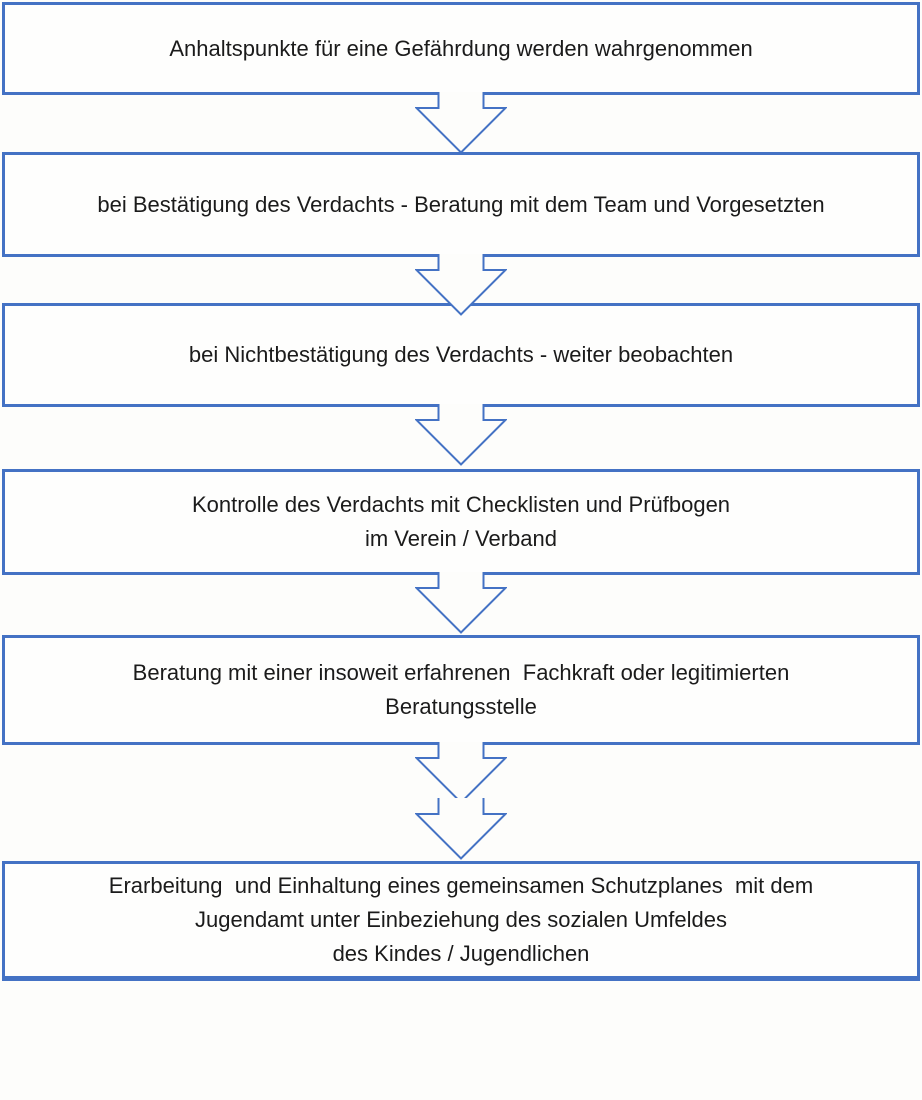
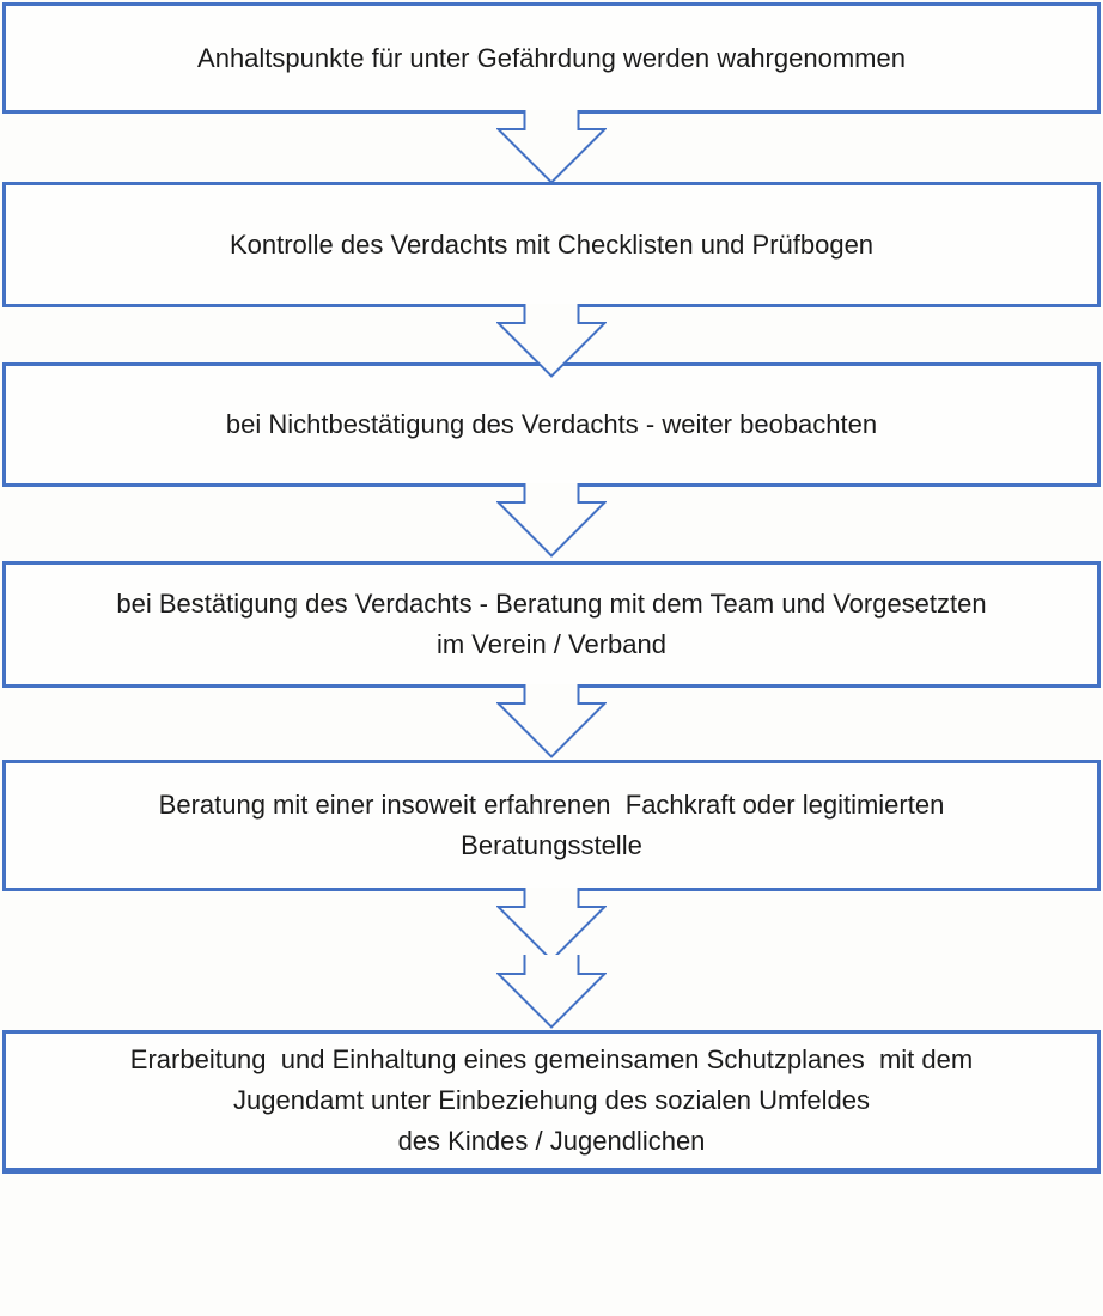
- Anhaltspunkte für eine Gefährdung werden wahrgenommen
+ Anhaltspunkte für unter Gefährdung werden wahrgenommen
- bei Bestätigung des Verdachts - Beratung mit dem Team und Vorgesetzten
+ Kontrolle des Verdachts mit Checklisten und Prüfbogen
  bei Nichtbestätigung des Verdachts - weiter beobachten
- Kontrolle des Verdachts mit Checklisten und Prüfbogen
+ bei Bestätigung des Verdachts - Beratung mit dem Team und Vorgesetzten
  im Verein / Verband
  Beratung mit einer insoweit erfahrenen Fachkraft oder legitimierten
  Beratungsstelle
  Erarbeitung und Einhaltung eines gemeinsamen Schutzplanes mit dem
  Jugendamt unter Einbeziehung des sozialen Umfeldes
  des Kindes / Jugendlichen
